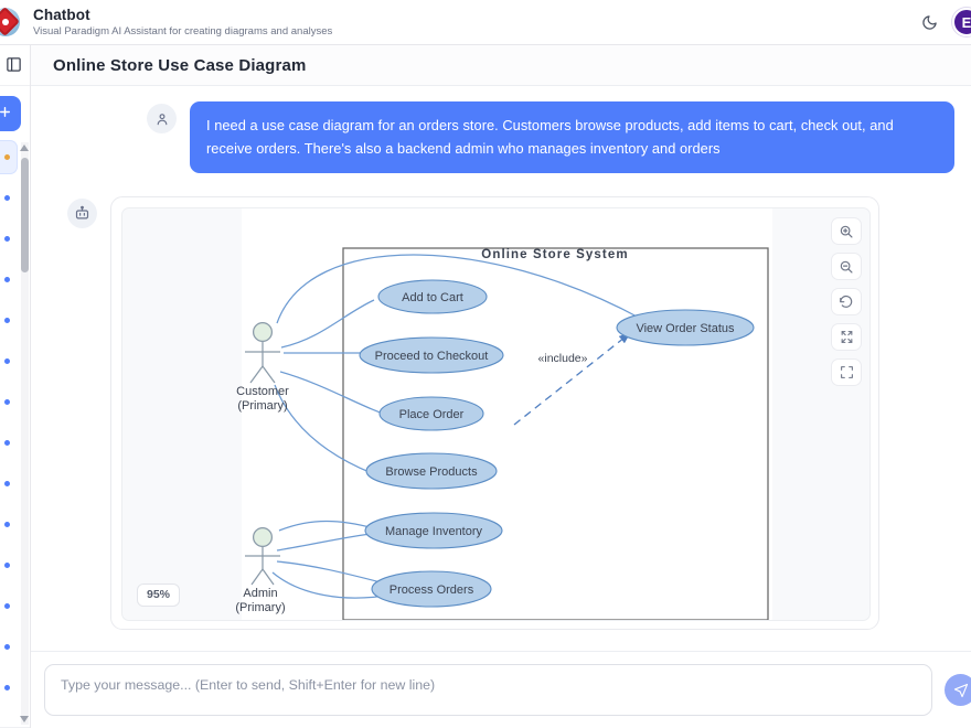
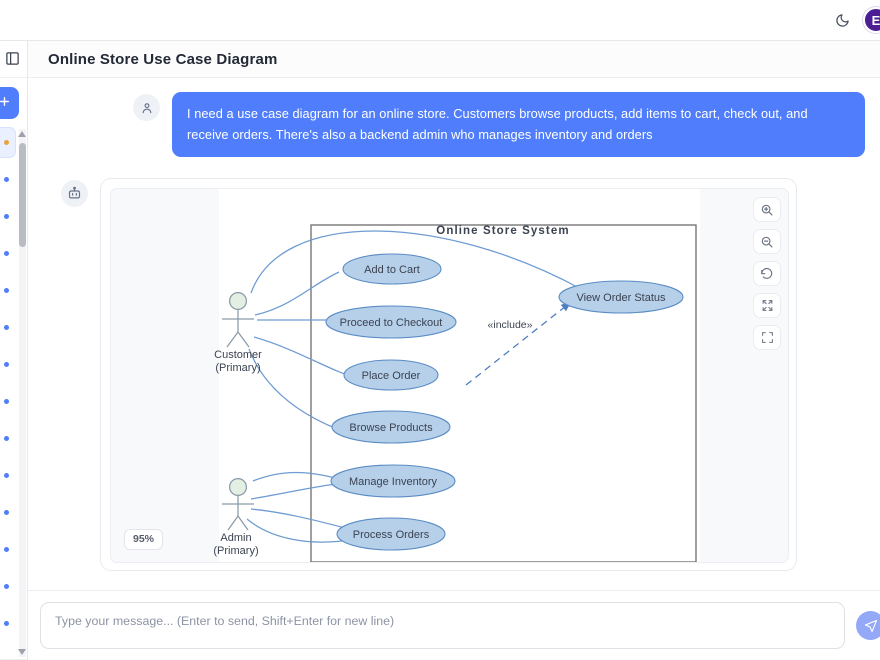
- Chatbot
- Visual Paradigm AI Assistant for creating diagrams and analyses
  E
  Online Store Use Case Diagram
- I need a use case diagram for an orders store. Customers browse products, add items to cart, check out, and receive orders. There's also a backend admin who manages inventory and orders
+ I need a use case diagram for an online store. Customers browse products, add items to cart, check out, and receive orders. There's also a backend admin who manages inventory and orders
  Online Store System
  Add to Cart
  Proceed to Checkout
  View Order Status
  Place Order
  Browse Products
  Manage Inventory
  Process Orders
  Customer
  (Primary)
  Admin
  (Primary)
  «include»
  95%
  Type your message... (Enter to send, Shift+Enter for new line)
